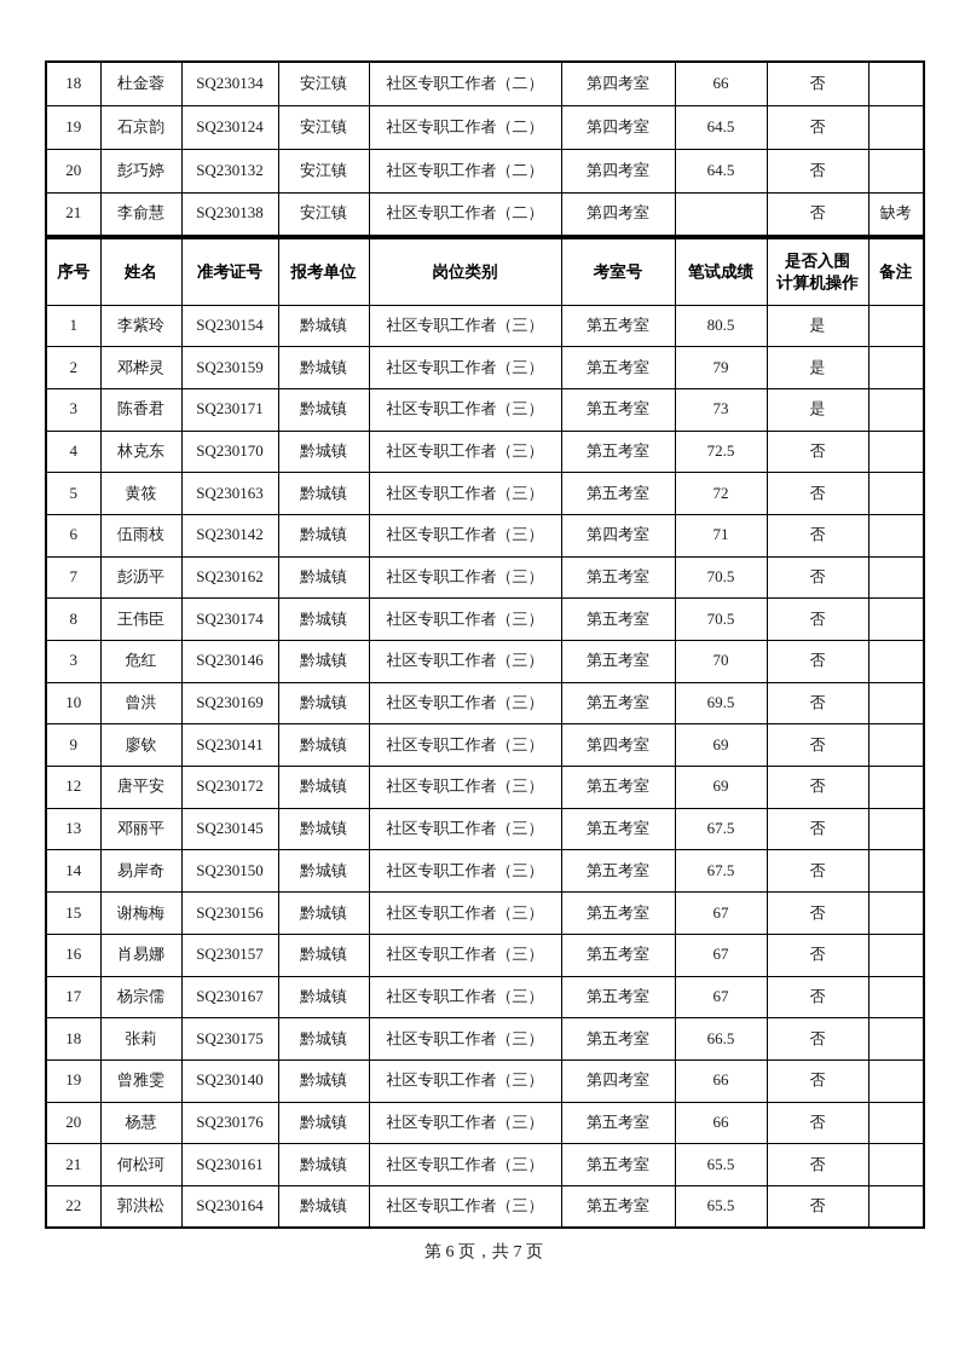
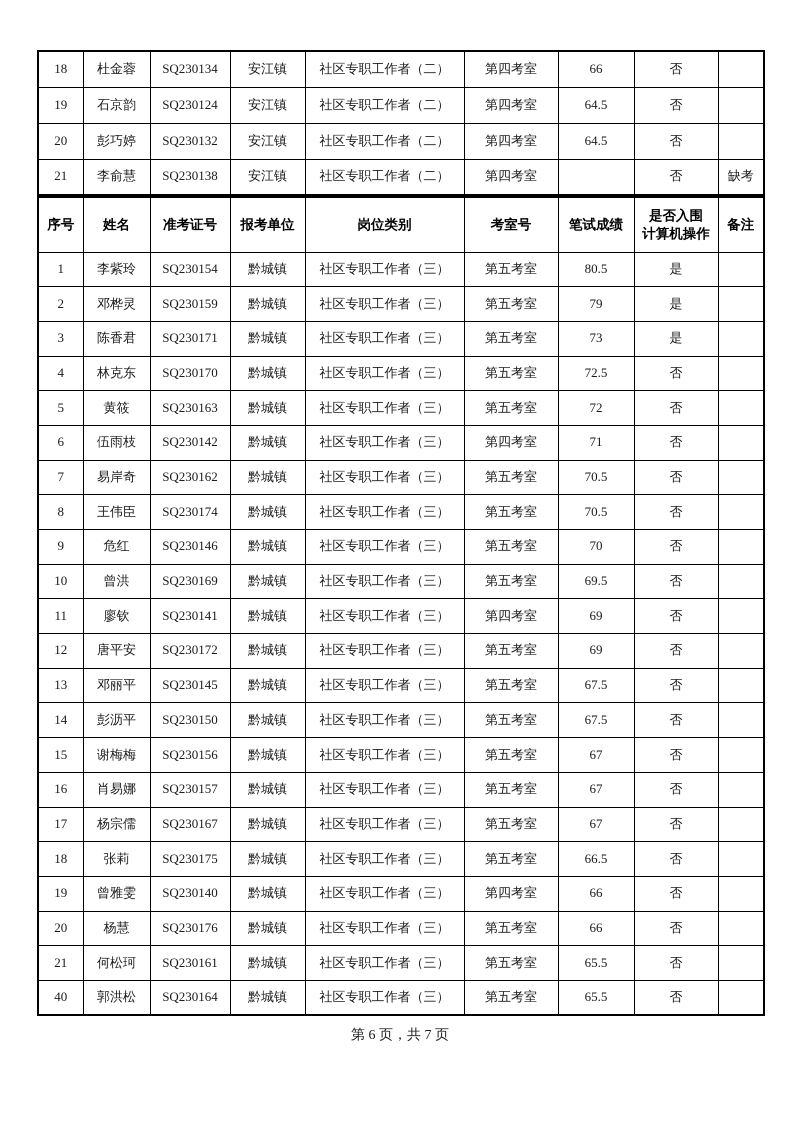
  18	杜金蓉	SQ230134	安江镇	社区专职工作者（二）	第四考室	66	否
  19	石京韵	SQ230124	安江镇	社区专职工作者（二）	第四考室	64.5	否
  20	彭巧婷	SQ230132	安江镇	社区专职工作者（二）	第四考室	64.5	否
  21	李俞慧	SQ230138	安江镇	社区专职工作者（二）	第四考室		否	缺考
  序号	姓名	准考证号	报考单位	岗位类别	考室号	笔试成绩	是否入围 计算机操作	备注
  1	李紫玲	SQ230154	黔城镇	社区专职工作者（三）	第五考室	80.5	是
  2	邓桦灵	SQ230159	黔城镇	社区专职工作者（三）	第五考室	79	是
  3	陈香君	SQ230171	黔城镇	社区专职工作者（三）	第五考室	73	是
  4	林克东	SQ230170	黔城镇	社区专职工作者（三）	第五考室	72.5	否
  5	黄筱	SQ230163	黔城镇	社区专职工作者（三）	第五考室	72	否
  6	伍雨枝	SQ230142	黔城镇	社区专职工作者（三）	第四考室	71	否
- 7	彭沥平	SQ230162	黔城镇	社区专职工作者（三）	第五考室	70.5	否
+ 7	易岸奇	SQ230162	黔城镇	社区专职工作者（三）	第五考室	70.5	否
  8	王伟臣	SQ230174	黔城镇	社区专职工作者（三）	第五考室	70.5	否
- 3	危红	SQ230146	黔城镇	社区专职工作者（三）	第五考室	70	否
+ 9	危红	SQ230146	黔城镇	社区专职工作者（三）	第五考室	70	否
  10	曾洪	SQ230169	黔城镇	社区专职工作者（三）	第五考室	69.5	否
- 9	廖钦	SQ230141	黔城镇	社区专职工作者（三）	第四考室	69	否
+ 11	廖钦	SQ230141	黔城镇	社区专职工作者（三）	第四考室	69	否
  12	唐平安	SQ230172	黔城镇	社区专职工作者（三）	第五考室	69	否
  13	邓丽平	SQ230145	黔城镇	社区专职工作者（三）	第五考室	67.5	否
- 14	易岸奇	SQ230150	黔城镇	社区专职工作者（三）	第五考室	67.5	否
+ 14	彭沥平	SQ230150	黔城镇	社区专职工作者（三）	第五考室	67.5	否
  15	谢梅梅	SQ230156	黔城镇	社区专职工作者（三）	第五考室	67	否
  16	肖易娜	SQ230157	黔城镇	社区专职工作者（三）	第五考室	67	否
  17	杨宗儒	SQ230167	黔城镇	社区专职工作者（三）	第五考室	67	否
  18	张莉	SQ230175	黔城镇	社区专职工作者（三）	第五考室	66.5	否
  19	曾雅雯	SQ230140	黔城镇	社区专职工作者（三）	第四考室	66	否
  20	杨慧	SQ230176	黔城镇	社区专职工作者（三）	第五考室	66	否
  21	何松珂	SQ230161	黔城镇	社区专职工作者（三）	第五考室	65.5	否
- 22	郭洪松	SQ230164	黔城镇	社区专职工作者（三）	第五考室	65.5	否
+ 40	郭洪松	SQ230164	黔城镇	社区专职工作者（三）	第五考室	65.5	否
  第 6 页，共 7 页
